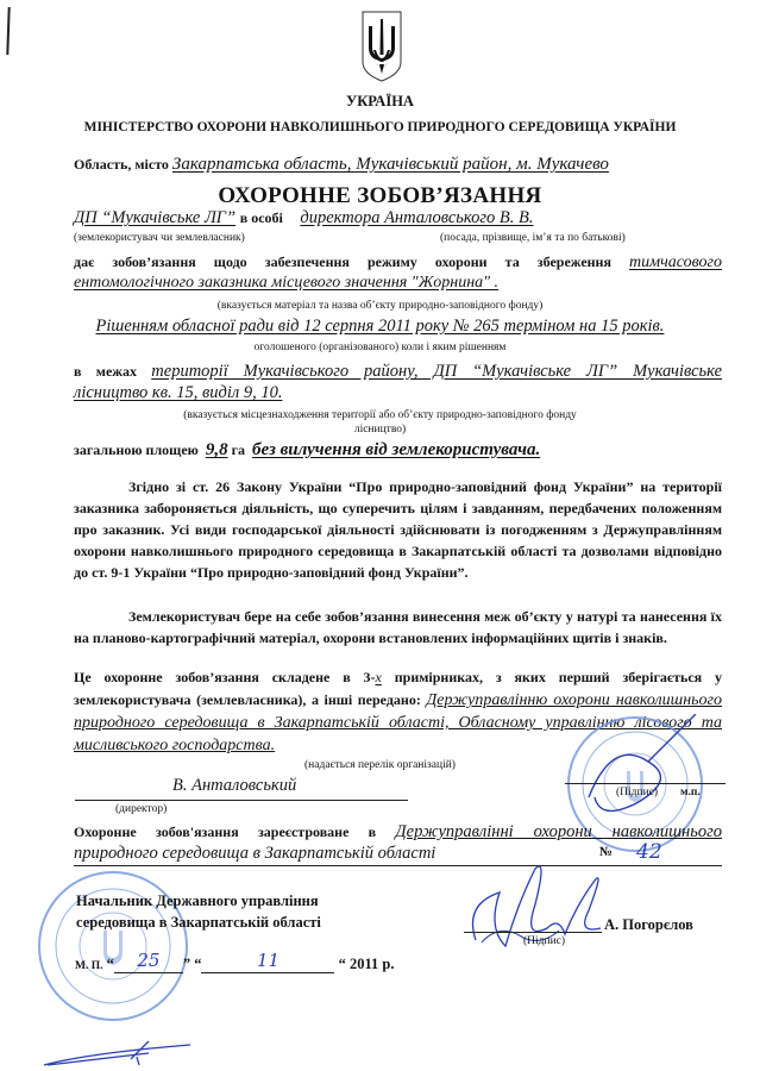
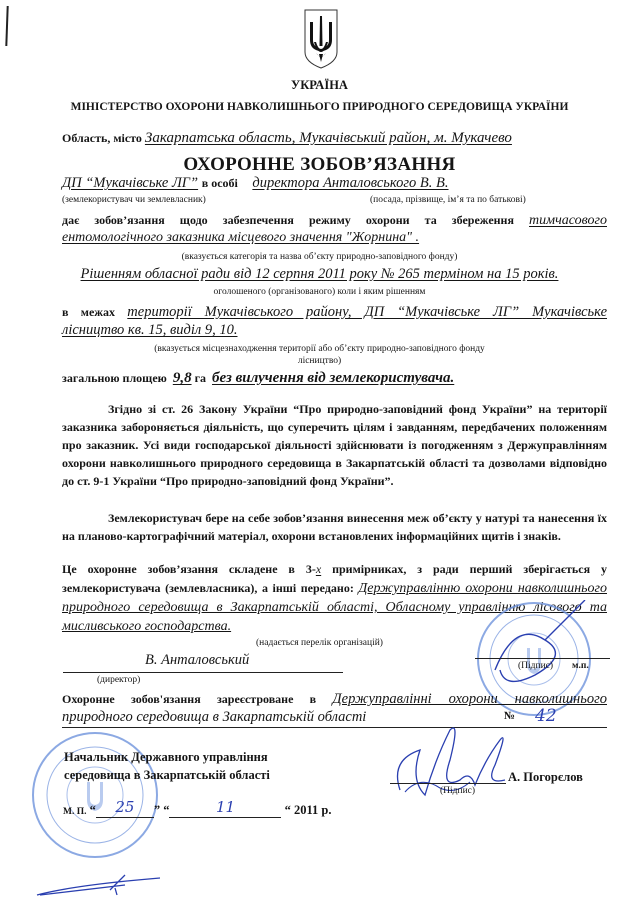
  УКРАЇНА
  МІНІСТЕРСТВО ОХОРОНИ НАВКОЛИШНЬОГО ПРИРОДНОГО СЕРЕДОВИЩА УКРАЇНИ
  Область, місто Закарпатська область, Мукачівський район, м. Мукачево
  ОХОРОННЕ ЗОБОВ’ЯЗАННЯ
  ДП “Мукачівське ЛГ” в особі директора Анталовського В. В.
  (землекористувач чи землевласник)
  (посада, прізвище, ім’я та по батькові)
  дає зобов’язання щодо забезпечення режиму охорони та збереження тимчасового
  ентомологічного заказника місцевого значення "Жорнина" .
- (вказується матеріал та назва об’єкту природно-заповідного фонду)
+ (вказується категорія та назва об’єкту природно-заповідного фонду)
  Рішенням обласної ради від 12 серпня 2011 року № 265 терміном на 15 років.
  оголошеного (організованого) коли і яким рішенням
  в межах території Мукачівського району, ДП “Мукачівське ЛГ” Мукачівське
  лісництво кв. 15, виділ 9, 10.
  (вказується місцезнаходження території або об’єкту природно-заповідного фонду
  лісництво)
  загальною площею 9,8 га без вилучення від землекористувача.
  Згідно зі ст. 26 Закону України “Про природно-заповідний фонд України” на території заказника забороняється діяльність, що суперечить цілям і завданням, передбачених положенням про заказник. Усі види господарської діяльності здійснювати із погодженням з Держуправлінням охорони навколишнього природного середовища в Закарпатській області та дозволами відповідно до ст. 9-1 України “Про природно-заповідний фонд України”.
  Землекористувач бере на себе зобов’язання винесення меж об’єкту у натурі та нанесення їх на планово-картографічний матеріал, охорони встановлених інформаційних щитів і знаків.
- Це охоронне зобов’язання складене в 3-х примірниках, з яких перший зберігається у землекористувача (землевласника), а інші передано: Держуправлінню охорони навколишнього природного середовища в Закарпатській області, Обласному управлінню лісовог та мисливського господарства.
+ Це охоронне зобов’язання складене в 3-х примірниках, з ради перший зберігається у землекористувача (землевласника), а інші передано: Держуправлінню охорони навколишнього природного середовища в Закарпатській області, Обласному управлінню лісовог та мисливського господарства.
  (надається перелік організацій)
  В. Анталовський
  (директор)
  (Підпис)
  м.п.
  Охоронне зобов'язання зареєстроване в Держуправлінні охорони навколишнього
  природного середовища в Закарпатській області
  №
  42
  Начальник Державного управління
  середовища в Закарпатській області
  М. П. “
  25
  ” “
  11
  “ 2011 р.
  А. Погорєлов
  (Підпис)
